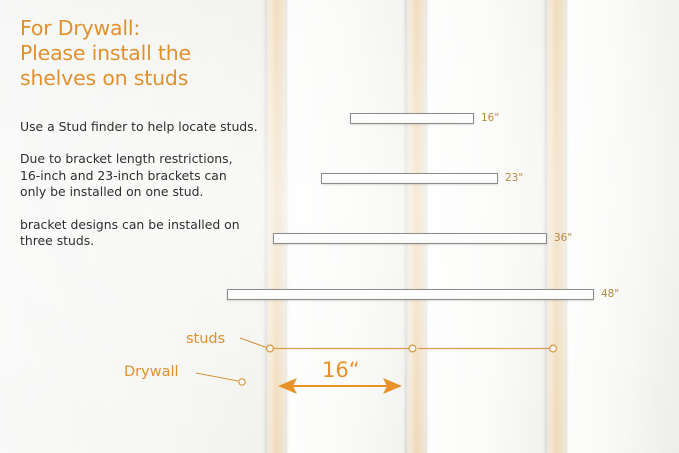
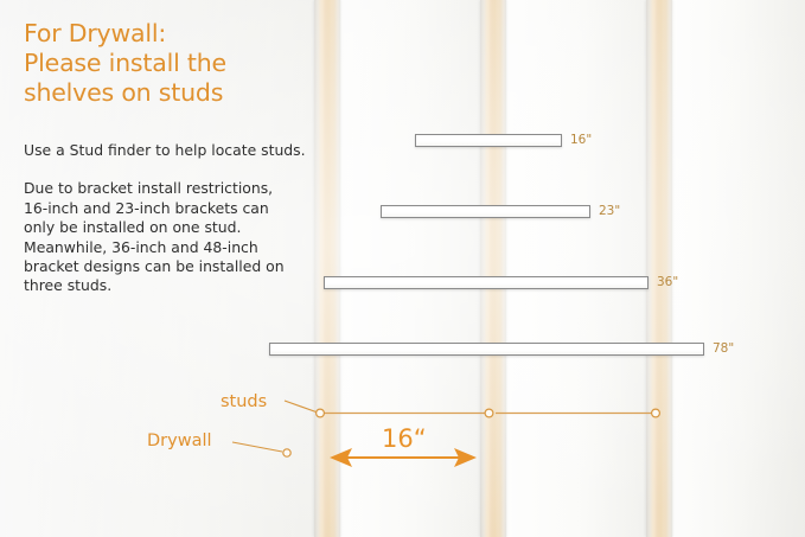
  For Drywall:
  Please install the
  shelves on studs
  Use a Stud finder to help locate studs.
- Due to bracket length restrictions,
+ Due to bracket install restrictions,
  16-inch and 23-inch brackets can
  only be installed on one stud.
+ Meanwhile, 36-inch and 48-inch
  bracket designs can be installed on
  three studs.
  16"
  23"
  36"
- 48"
+ 78"
  studs
  Drywall
  16“
